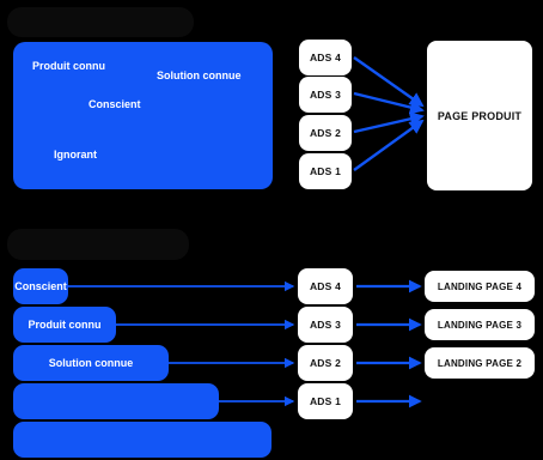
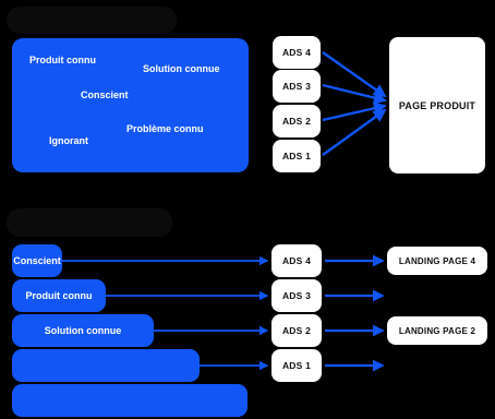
  Produit connu
  Solution connue
  Conscient
+ Problème connu
  Ignorant
  ADS 1
  ADS 2
  ADS 3
  ADS 4
  PAGE PRODUIT
  Conscient
  Produit connu
  Solution connue
  ADS 1
  ADS 2
  ADS 3
  ADS 4
  LANDING PAGE 2
- LANDING PAGE 3
  LANDING PAGE 4
